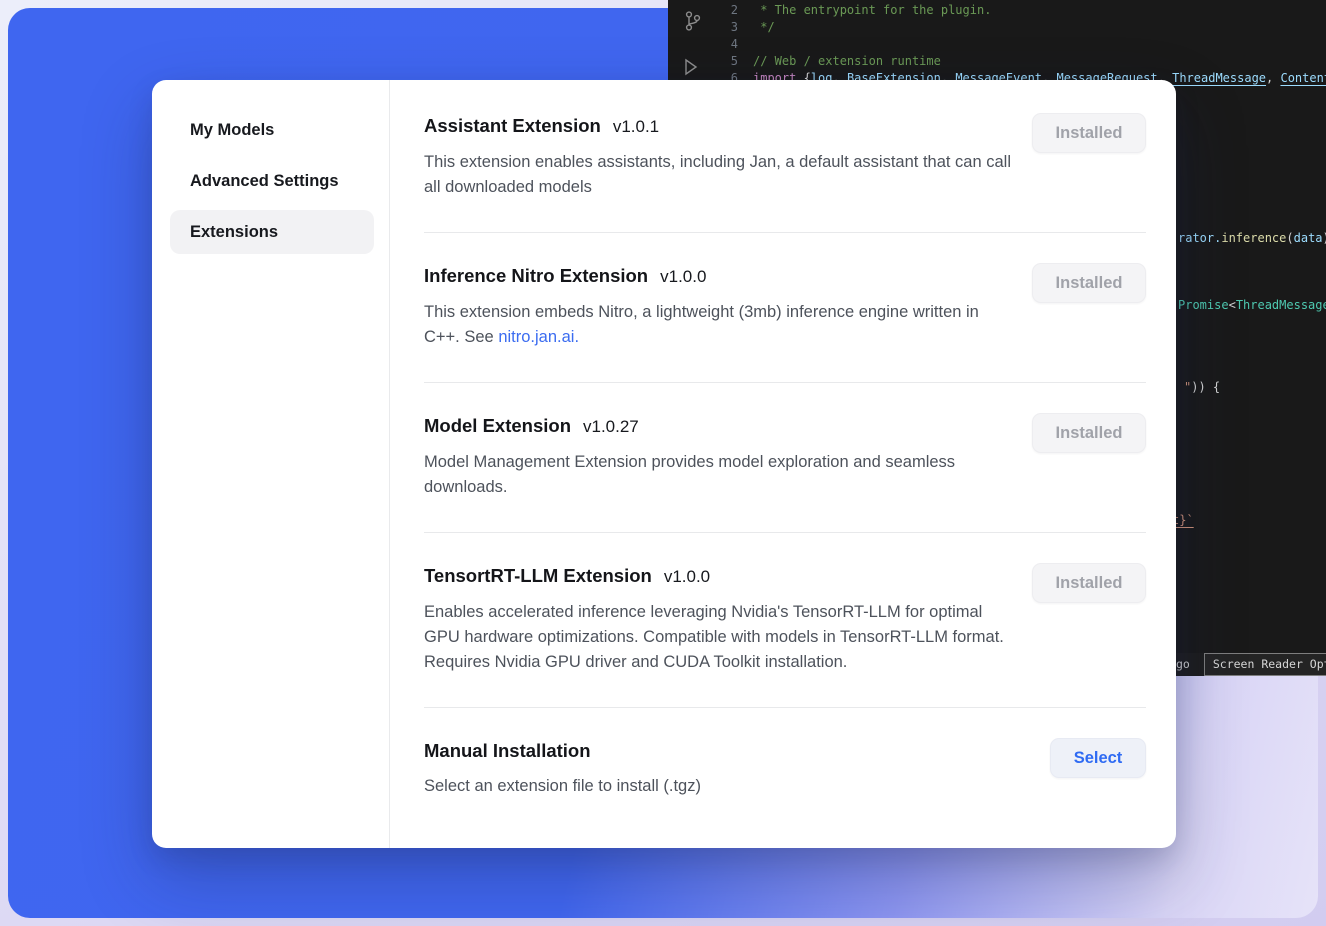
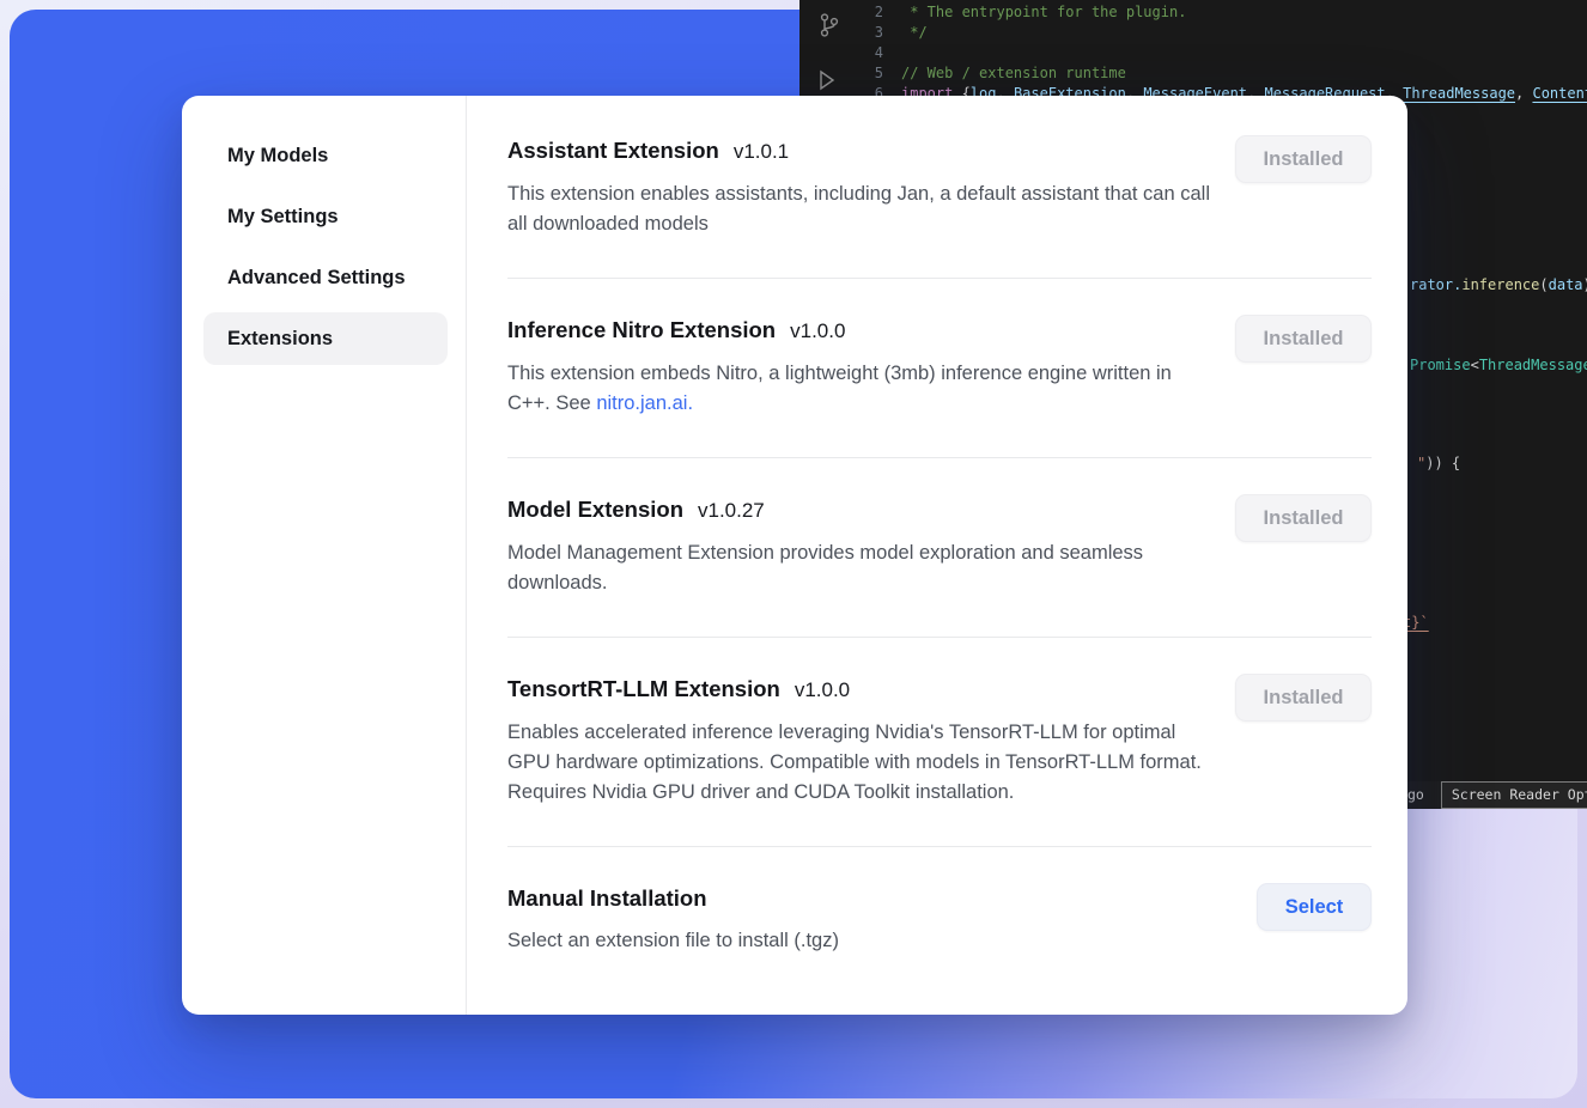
  2
  * The entrypoint for the plugin.
  3
  */
  4
  5
  // Web / extension runtime
  6
  import {log, BaseExtension, MessageEvent, MessageRequest, ThreadMessage, Conten
  rator.inference(data
  Promise<ThreadMessag
  ")) {
  go
  My Models
+ My Settings
  Advanced Settings
  Extensions
  Assistant Extension v1.0.1
  This extension enables assistants, including Jan, a default assistant that can call all downloaded models
  Installed
  Inference Nitro Extension v1.0.0
  This extension embeds Nitro, a lightweight (3mb) inference engine written in C++. See nitro.jan.ai.
  Installed
  Model Extension v1.0.27
  Model Management Extension provides model exploration and seamless downloads.
  Installed
  TensortRT-LLM Extension v1.0.0
  Enables accelerated inference leveraging Nvidia's TensorRT-LLM for optimal GPU hardware optimizations. Compatible with models in TensorRT-LLM format. Requires Nvidia GPU driver and CUDA Toolkit installation.
  Installed
  Manual Installation
  Select an extension file to install (.tgz)
  Select
